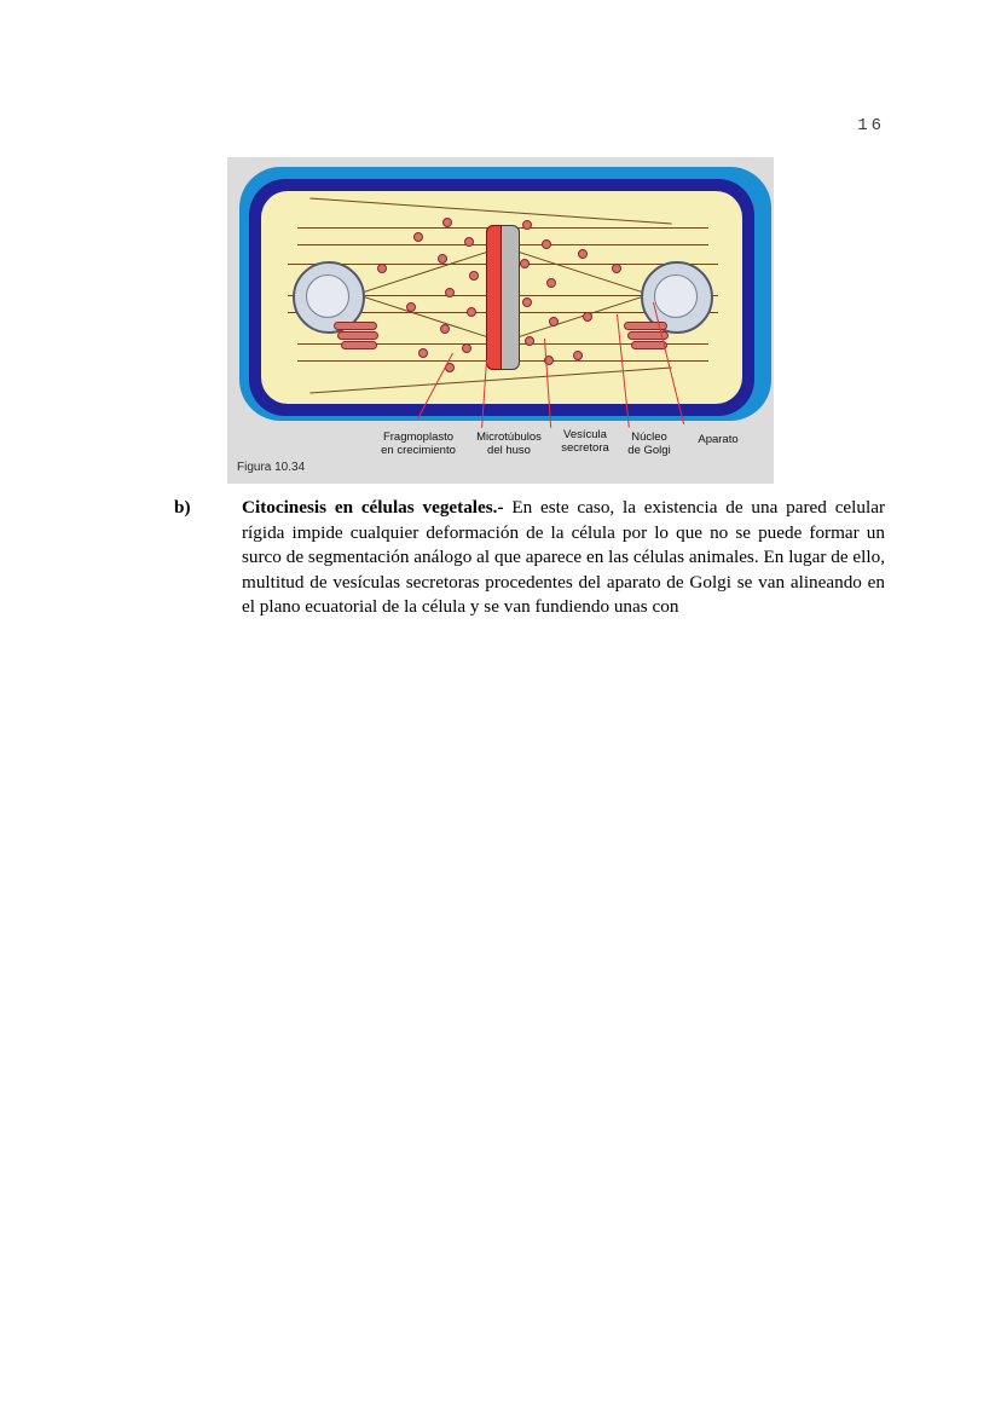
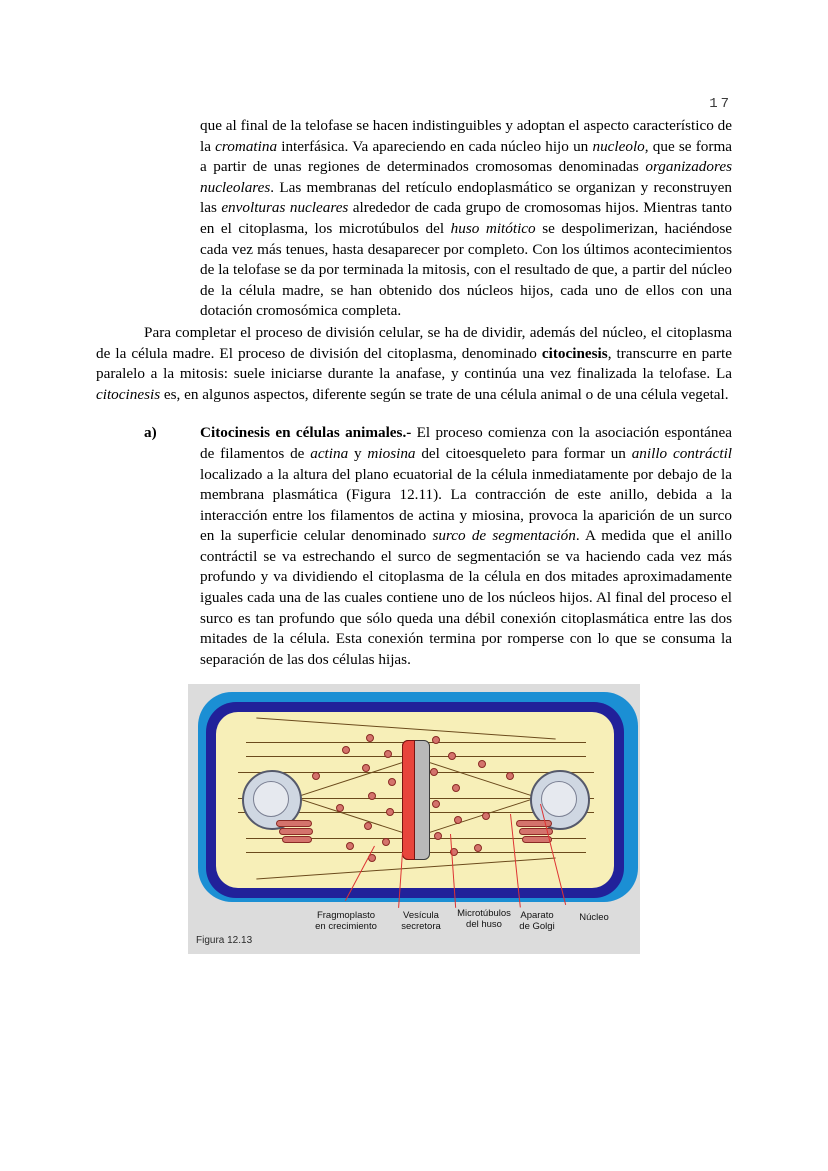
- 16
+ 17
+ que al final de la telofase se hacen indistinguibles y adoptan el aspecto característico de la cromatina interfásica. Va apareciendo en cada núcleo hijo un nucleolo, que se forma a partir de unas regiones de determinados cromosomas denominadas organizadores nucleolares. Las membranas del retículo endoplasmático se organizan y reconstruyen las envolturas nucleares alrededor de cada grupo de cromosomas hijos. Mientras tanto en el citoplasma, los microtúbulos del huso mitótico se despolimerizan, haciéndose cada vez más tenues, hasta desaparecer por completo. Con los últimos acontecimientos de la telofase se da por terminada la mitosis, con el resultado de que, a partir del núcleo de la célula madre, se han obtenido dos núcleos hijos, cada uno de ellos con una dotación cromosómica completa.
+ Para completar el proceso de división celular, se ha de dividir, además del núcleo, el citoplasma de la célula madre. El proceso de división del citoplasma, denominado citocinesis, transcurre en parte paralelo a la mitosis: suele iniciarse durante la anafase, y continúa una vez finalizada la telofase. La citocinesis es, en algunos aspectos, diferente según se trate de una célula animal o de una célula vegetal.
+ a)
+ Citocinesis en células animales.- El proceso comienza con la asociación espontánea de filamentos de actina y miosina del citoesqueleto para formar un anillo contráctil localizado a la altura del plano ecuatorial de la célula inmediatamente por debajo de la membrana plasmática (Figura 12.11). La contracción de este anillo, debida a la interacción entre los filamentos de actina y miosina, provoca la aparición de un surco en la superficie celular denominado surco de segmentación. A medida que el anillo contráctil se va estrechando el surco de segmentación se va haciendo cada vez más profundo y va dividiendo el citoplasma de la célula en dos mitades aproximadamente iguales cada una de las cuales contiene uno de los núcleos hijos. Al final del proceso el surco es tan profundo que sólo queda una débil conexión citoplasmática entre las dos mitades de la célula. Esta conexión termina por romperse con lo que se consuma la separación de las dos células hijas.
  Fragmoplasto
  en crecimiento
- Microtúbulos
+ Vesícula
- del huso
+ secretora
- Vesícula
+ Microtúbulos
- secretora
+ del huso
- Núcleo
+ Aparato
  de Golgi
- Aparato
+ Núcleo
- Figura 10.34
+ Figura 12.13
- b)
- Citocinesis en células vegetales.- En este caso, la existencia de una pared celular rígida impide cualquier deformación de la célula por lo que no se puede formar un surco de segmentación análogo al que aparece en las células animales. En lugar de ello, multitud de vesículas secretoras procedentes del aparato de Golgi se van alineando en el plano ecuatorial de la célula y se van fundiendo unas con
